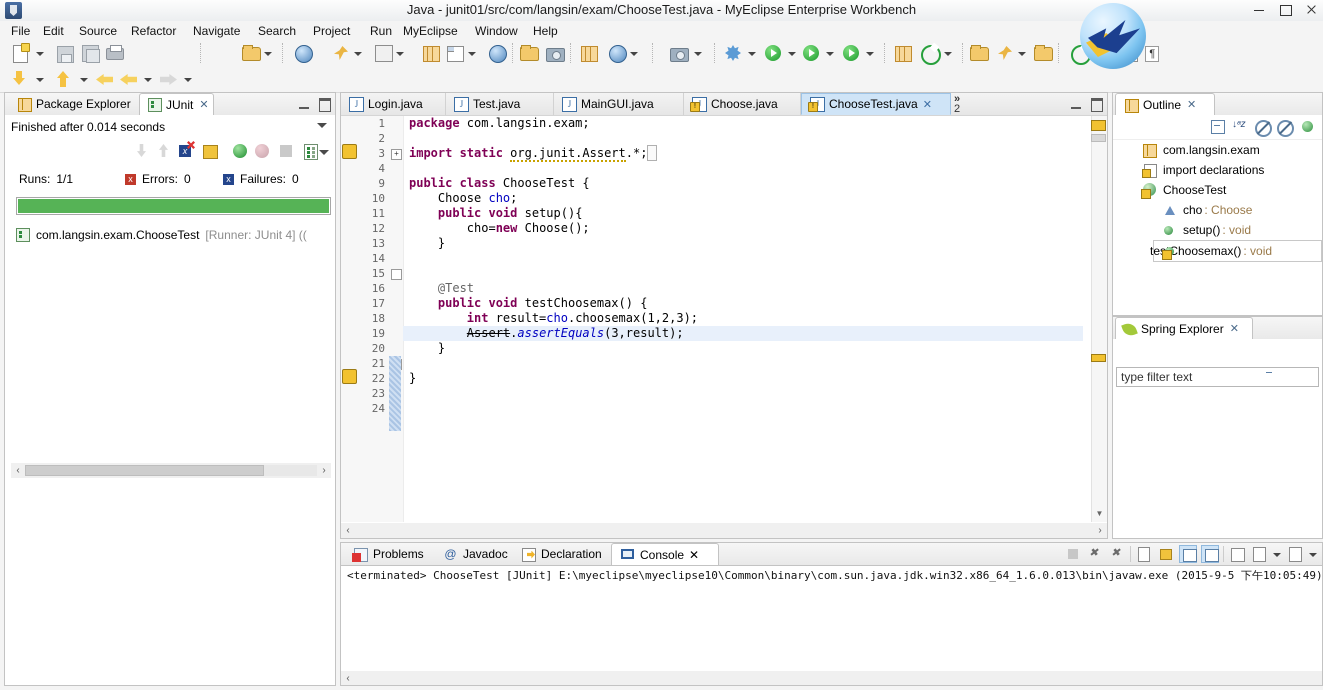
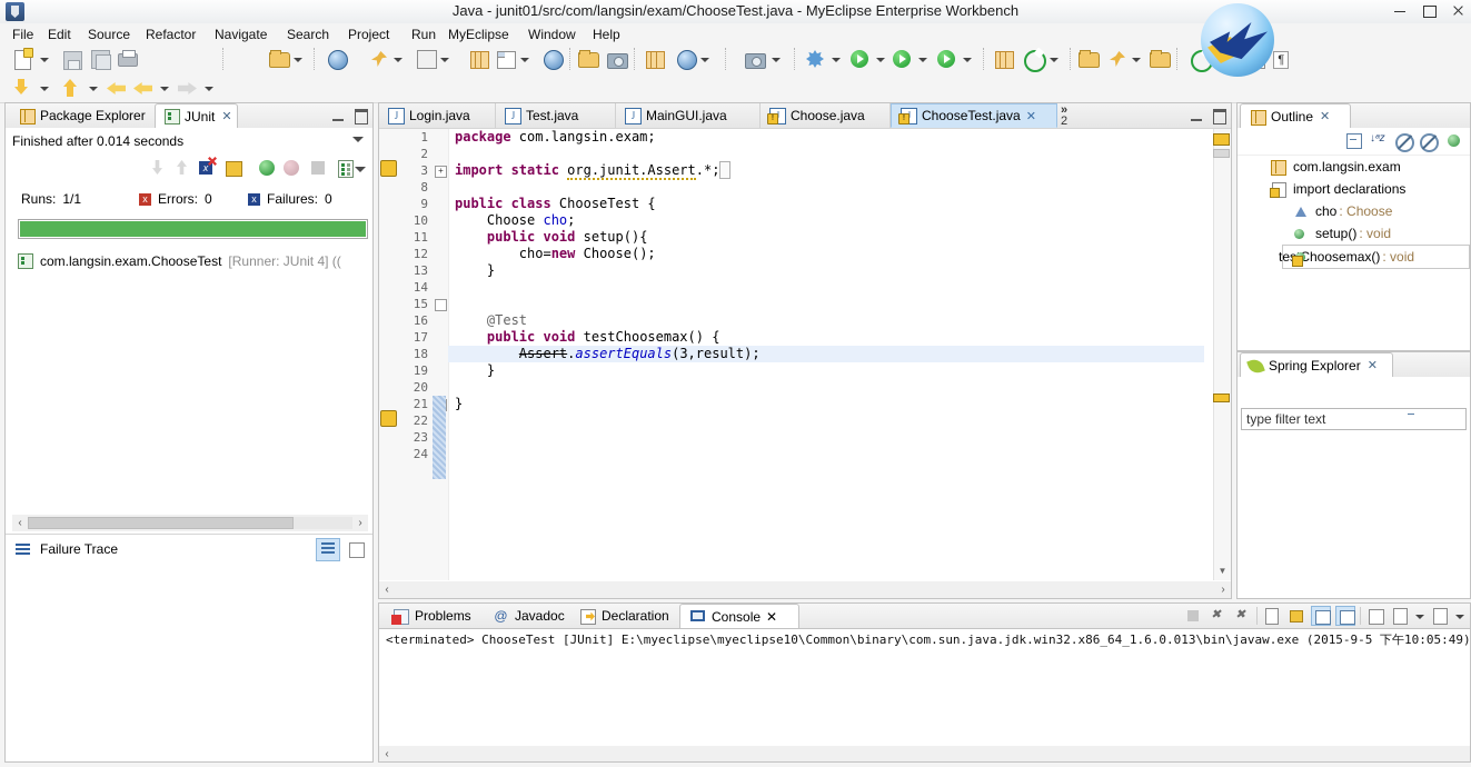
  Java - junit01/src/com/langsin/exam/ChooseTest.java - MyEclipse Enterprise Workbench
  File
  Edit
  Source
  Refactor
  Navigate
  Search
  Project
  Run
  MyEclipse
  Window
  Help
  ¶
  Package Explorer
  JUnit
  ✕
  Finished after 0.014 seconds
  x
  Runs:
  1/1
  x
  Errors:
  0
  x
  Failures:
  0
  com.langsin.exam.ChooseTest
  [Runner: JUnit 4] ((
  ‹
  ›
+ Failure Trace
  Login.java
  Test.java
  MainGUI.java
  Choose.java
  ChooseTest.java
  ✕
  »
  2
  1
  2
  3
- 4
+ 8
  9
  10
  11
  12
  13
  14
  15
  16
  17
  18
  19
  20
  21
  22
  23
  24
  +
  package com.langsin.exam;
  import static org.junit.Assert.*;
  public class ChooseTest {
  Choose cho;
  public void setup(){
  cho=new Choose();
  }
  @Test
  public void testChoosemax() {
- int result=cho.choosemax(1,2,3);
  Assert.assertEquals(3,result);
  }
  }
  ▼
  ‹
  ›
  Outline
  ✕
  ↓ᵃz
  com.langsin.exam
  import declarations
- ChooseTest
  cho
  : Choose
  setup()
  : void
  tehoosemax()
  : void
  Spring Explorer
  ✕
  type filter text
  Problems
  @
  Javadoc
  Declaration
  Console
  ✕
  <terminated> ChooseTest [JUnit] E:\myeclipse\myeclipse10\Common\binary\com.sun.java.jdk.win32.x86_64_1.6.0.013\bin\javaw.exe (2015-9-5 下午10:05:49)
  ‹
